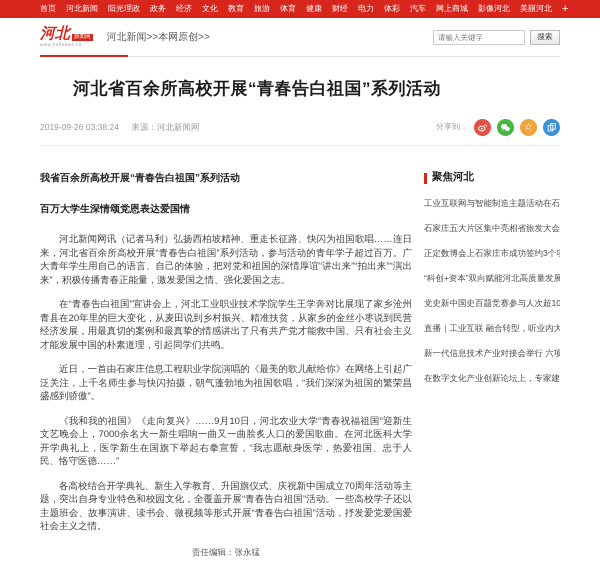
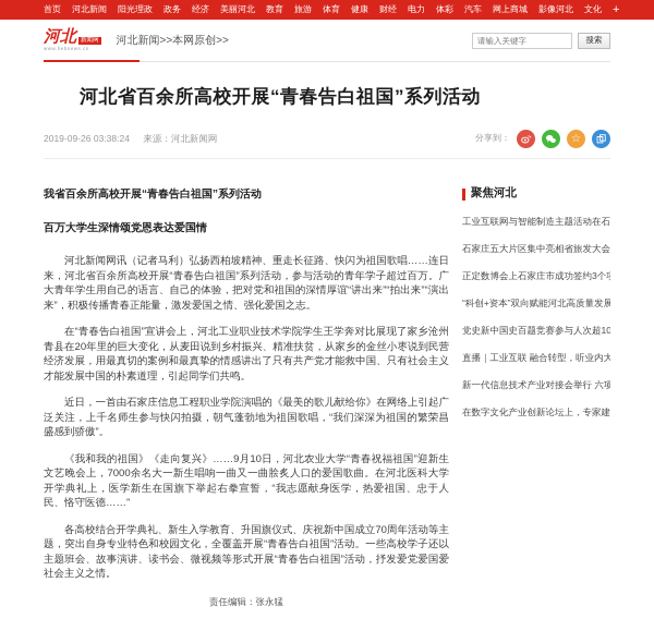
  首页
  河北新闻
  阳光理政
  政务
  经济
- 文化
+ 美丽河北
  教育
  旅游
  体育
  健康
  财经
  电力
  体彩
  汽车
  网上商城
  影像河北
- 美丽河北
+ 文化
  +
  河北
  河北新闻>>本网原创>>
  请输入关键字
  搜索
  河北省百余所高校开展“青春告白祖国”系列活动
  2019-09-26 03:38:24 来源：河北新闻网
  分享到：
  ☆
  我省百余所高校开展“青春告白祖国”系列活动
  百万大学生深情颂党恩表达爱国情
  河北新闻网讯（记者马利）弘扬西柏坡精神、重走长征路、快闪为祖国歌唱……连日来，河北省百余所高校开展“青春告白祖国”系列活动，参与活动的青年学子超过百万。广大青年学生用自己的语言、自己的体验，把对党和祖国的深情厚谊“讲出来”“拍出来”“演出来”，积极传播青春正能量，激发爱国之情、强化爱国之志。
  在“青春告白祖国”宣讲会上，河北工业职业技术学院学生王学奔对比展现了家乡沧州青县在20年里的巨大变化，从麦田说到乡村振兴、精准扶贫，从家乡的金丝小枣说到民营经济发展，用最真切的案例和最真挚的情感讲出了只有共产党才能救中国、只有社会主义才能发展中国的朴素道理，引起同学们共鸣。
  近日，一首由石家庄信息工程职业学院演唱的《最美的歌儿献给你》在网络上引起广泛关注，上千名师生参与快闪拍摄，朝气蓬勃地为祖国歌唱，“我们深深为祖国的繁荣昌盛感到骄傲”。
  《我和我的祖国》《走向复兴》……9月10日，河北农业大学“青春祝福祖国”迎新生文艺晚会上，7000余名大一新生唱响一曲又一曲脍炙人口的爱国歌曲。在河北医科大学开学典礼上，医学新生在国旗下举起右拳宣誓，“我志愿献身医学，热爱祖国、忠于人民、恪守医德……”
  各高校结合开学典礼、新生入学教育、升国旗仪式、庆祝新中国成立70周年活动等主题，突出自身专业特色和校园文化，全覆盖开展“青春告白祖国”活动。一些高校学子还以主题班会、故事演讲、读书会、微视频等形式开展“青春告白祖国”活动，抒发爱党爱国爱社会主义之情。
  责任编辑：张永猛
  聚焦河北
  工业互联网与智能制造主题活动在石
  石家庄五大片区集中亮相省旅发大会
  正定数博会上石家庄市成功签约3个
  “科创+资本”双向赋能河北高质量发展
  党史新中国史百题竞赛参与人次超10
  直播｜工业互联 融合转型，听业内大
  新一代信息技术产业对接会举行 六项
  在数字文化产业创新论坛上，专家建
